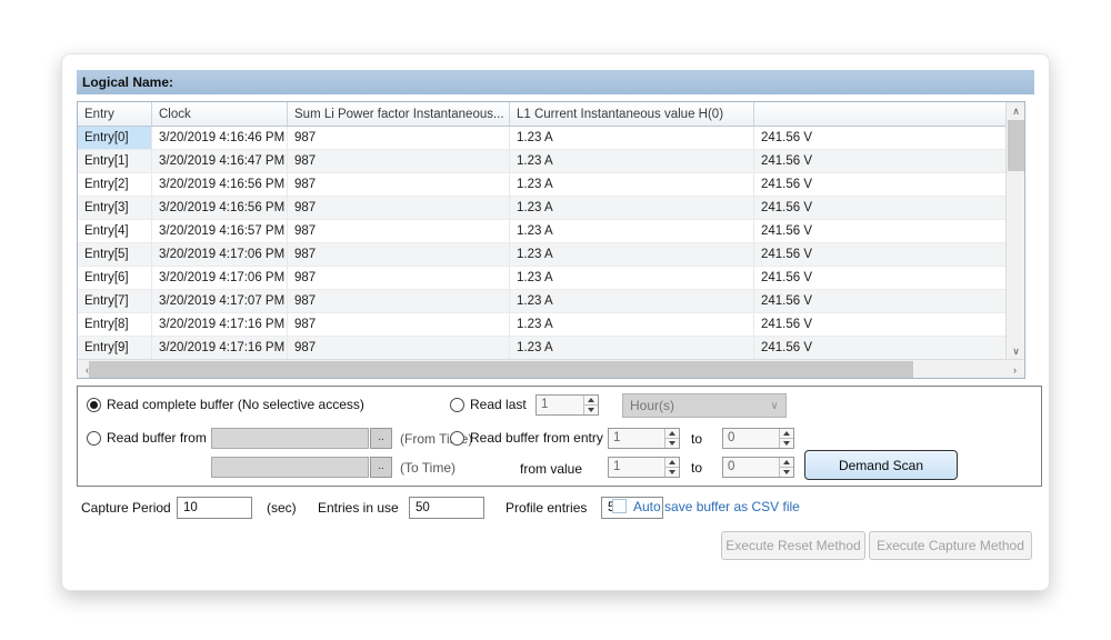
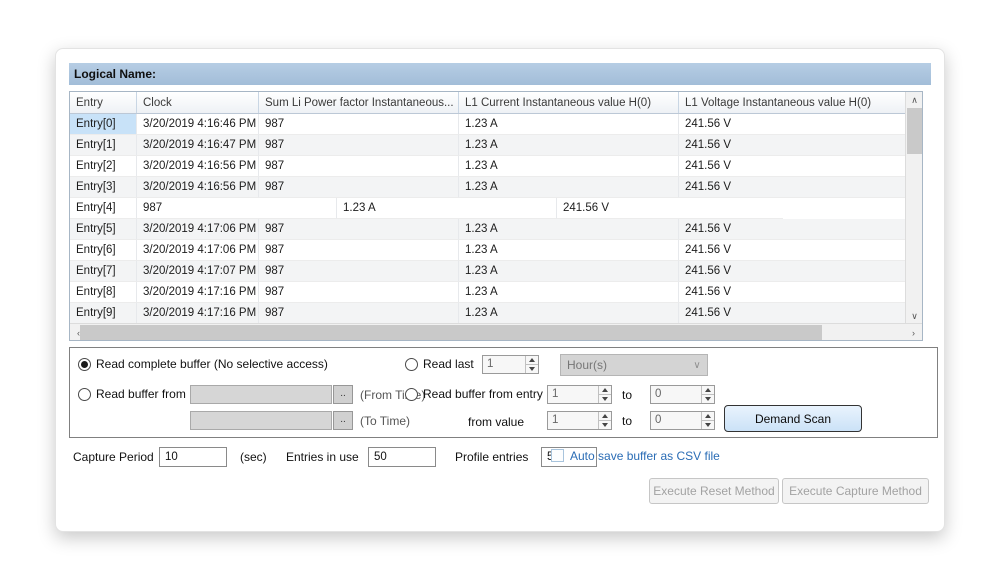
  Logical Name:
  Entry
  Clock
  Sum Li Power factor Instantaneous...
  L1 Current Instantaneous value H(0)
+ L1 Voltage Instantaneous value H(0)
  Entry[0]
  3/20/2019 4:16:46 PM
  987
  1.23 A
  241.56 V
  Entry[1]
  3/20/2019 4:16:47 PM
  987
  1.23 A
  241.56 V
  Entry[2]
  3/20/2019 4:16:56 PM
  987
  1.23 A
  241.56 V
  Entry[3]
  3/20/2019 4:16:56 PM
  987
  1.23 A
  241.56 V
  Entry[4]
- 3/20/2019 4:16:57 PM
  987
  1.23 A
  241.56 V
  Entry[5]
  3/20/2019 4:17:06 PM
  987
  1.23 A
  241.56 V
  Entry[6]
  3/20/2019 4:17:06 PM
  987
  1.23 A
  241.56 V
  Entry[7]
  3/20/2019 4:17:07 PM
  987
  1.23 A
  241.56 V
  Entry[8]
  3/20/2019 4:17:16 PM
  987
  1.23 A
  241.56 V
  Entry[9]
  3/20/2019 4:17:16 PM
  987
  1.23 A
  241.56 V
  ∧
  ∨
  ‹
  ›
  Read complete buffer (No selective access)
  Read last
  1
  Hour(s)
  ∨
  Read buffer from
  ..
  (From Tie)
  Read buffer from entry
  1
  to
  0
  ..
  (To Time)
  from value
  1
  to
  0
  Demand Scan
  Capture Period
  10
  (sec)
  Entries in use
  50
  Profile entries
  Auto save buffer as CSV file
  Execute Reset Method
  Execute Capture Method
